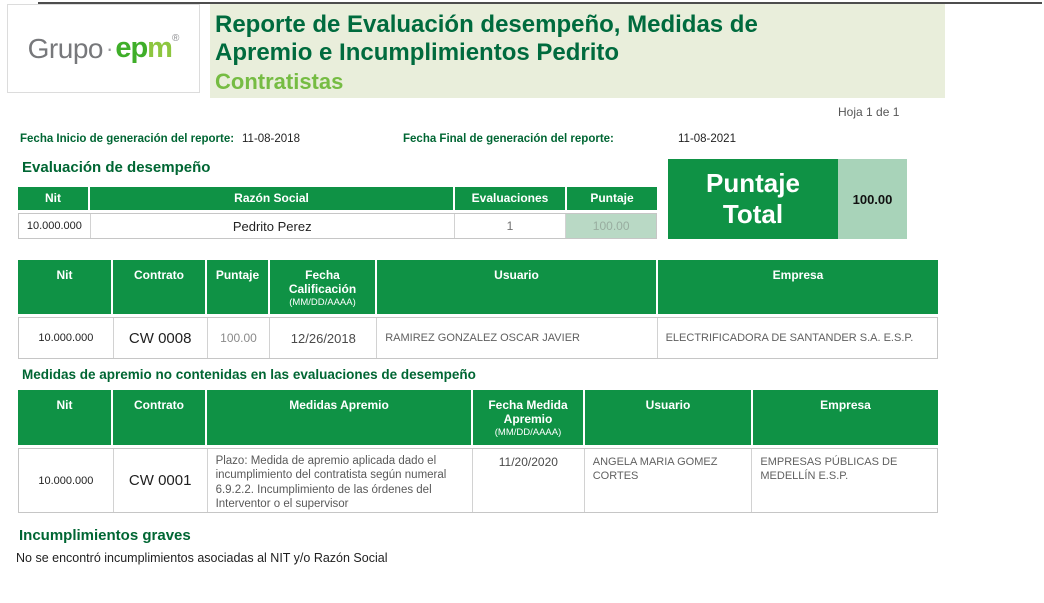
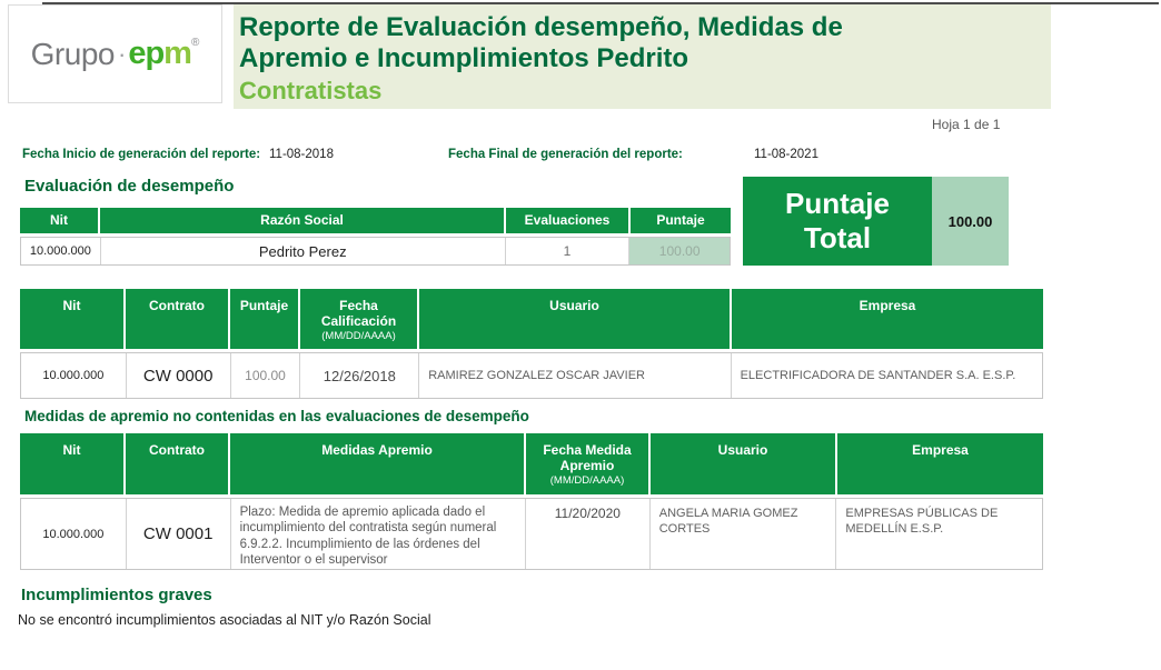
  Grupo
  ·
  ep
  m
  ®
  Reporte de Evaluación desempeño, Medidas de Apremio e Incumplimientos Pedrito
  Contratistas
  Hoja 1 de 1
  Fecha Inicio de generación del reporte:
  11-08-2018
  Fecha Final de generación del reporte:
  11-08-2021
  Evaluación de desempeño
  Nit
  Razón Social
  Evaluaciones
  Puntaje
  10.000.000
  Pedrito Perez
  1
  100.00
  Puntaje Total
  100.00
  Nit
  Contrato
  Puntaje
  Fecha Calificación
  (MM/DD/AAAA)
  Usuario
  Empresa
  10.000.000
- CW 0008
+ CW 0000
  100.00
  12/26/2018
  RAMIREZ GONZALEZ OSCAR JAVIER
  ELECTRIFICADORA DE SANTANDER S.A. E.S.P.
  Medidas de apremio no contenidas en las evaluaciones de desempeño
  Nit
  Contrato
  Medidas Apremio
  Fecha Medida Apremio
  (MM/DD/AAAA)
  Usuario
  Empresa
  10.000.000
  CW 0001
  Plazo: Medida de apremio aplicada dado el incumplimiento del contratista según numeral 6.9.2.2. Incumplimiento de las órdenes del Interventor o el supervisor
  11/20/2020
  ANGELA MARIA GOMEZ CORTES
  EMPRESAS PÚBLICAS DE MEDELLÍN E.S.P.
  Incumplimientos graves
  No se encontró incumplimientos asociadas al NIT y/o Razón Social
